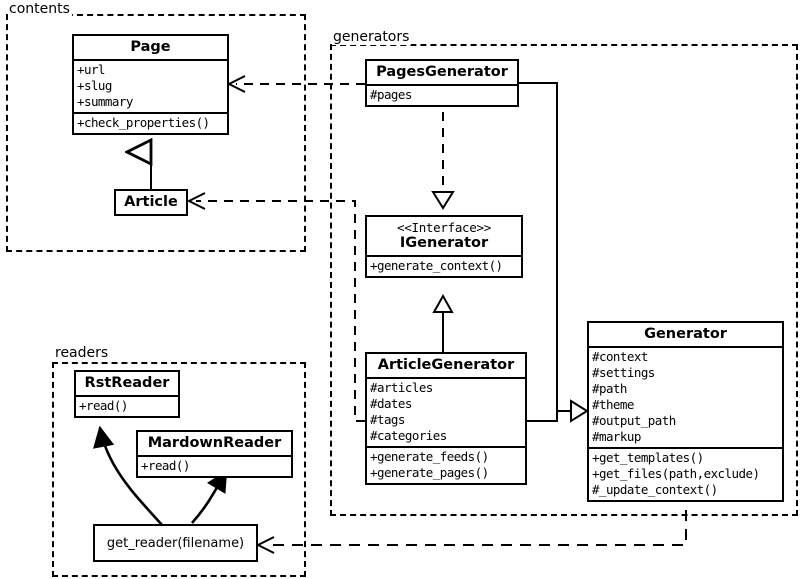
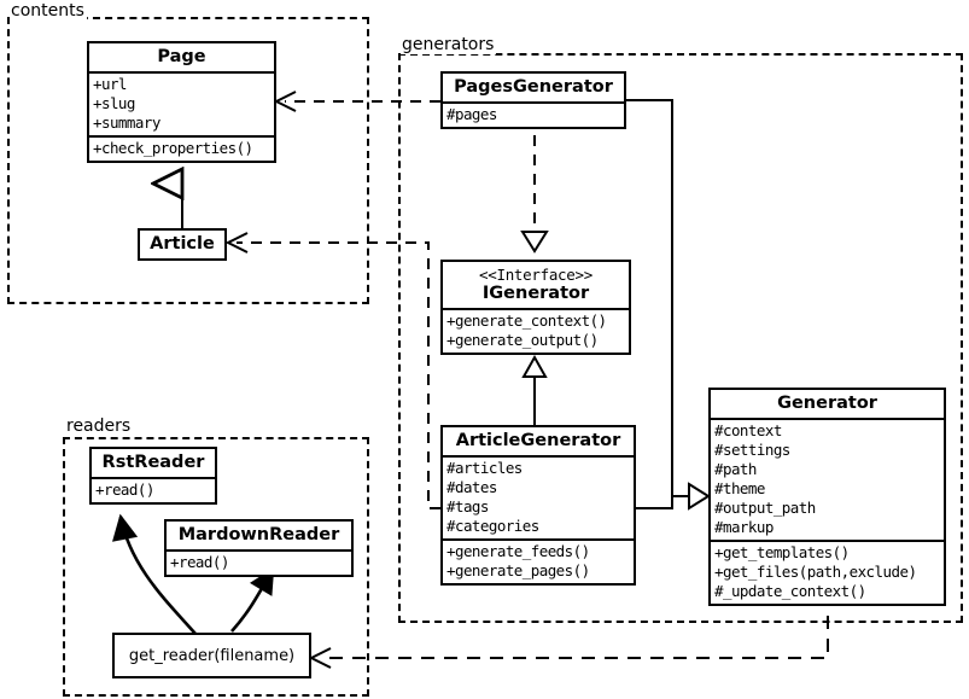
  contents
  generators
  readers
  Page
  +url
  +slug
  +summary
  +check_properties()
  Article
  PagesGenerator
  #pages
  <<Interface>>
  IGenerator
  +generate_context()
+ +generate_output()
  ArticleGenerator
  #articles
  #dates
  #tags
  #categories
  +generate_feeds()
  +generate_pages()
  Generator
  #context
  #settings
  #path
  #theme
  #output_path
  #markup
  +get_templates()
  +get_files(path,exclude)
  #_update_context()
  RstReader
  +read()
  MardownReader
  +read()
  get_reader(filename)
